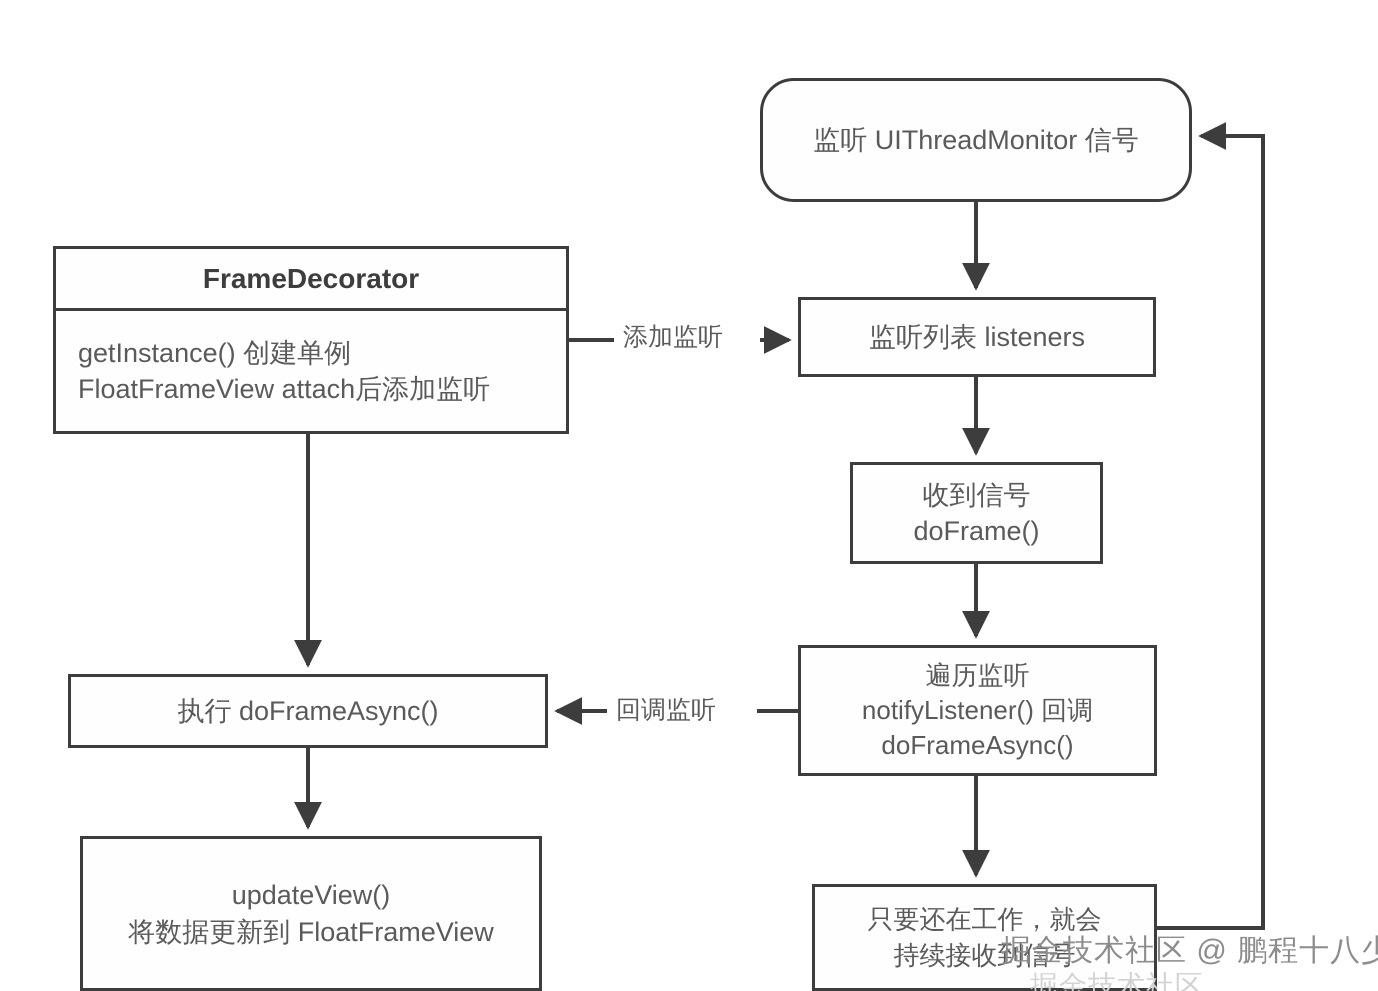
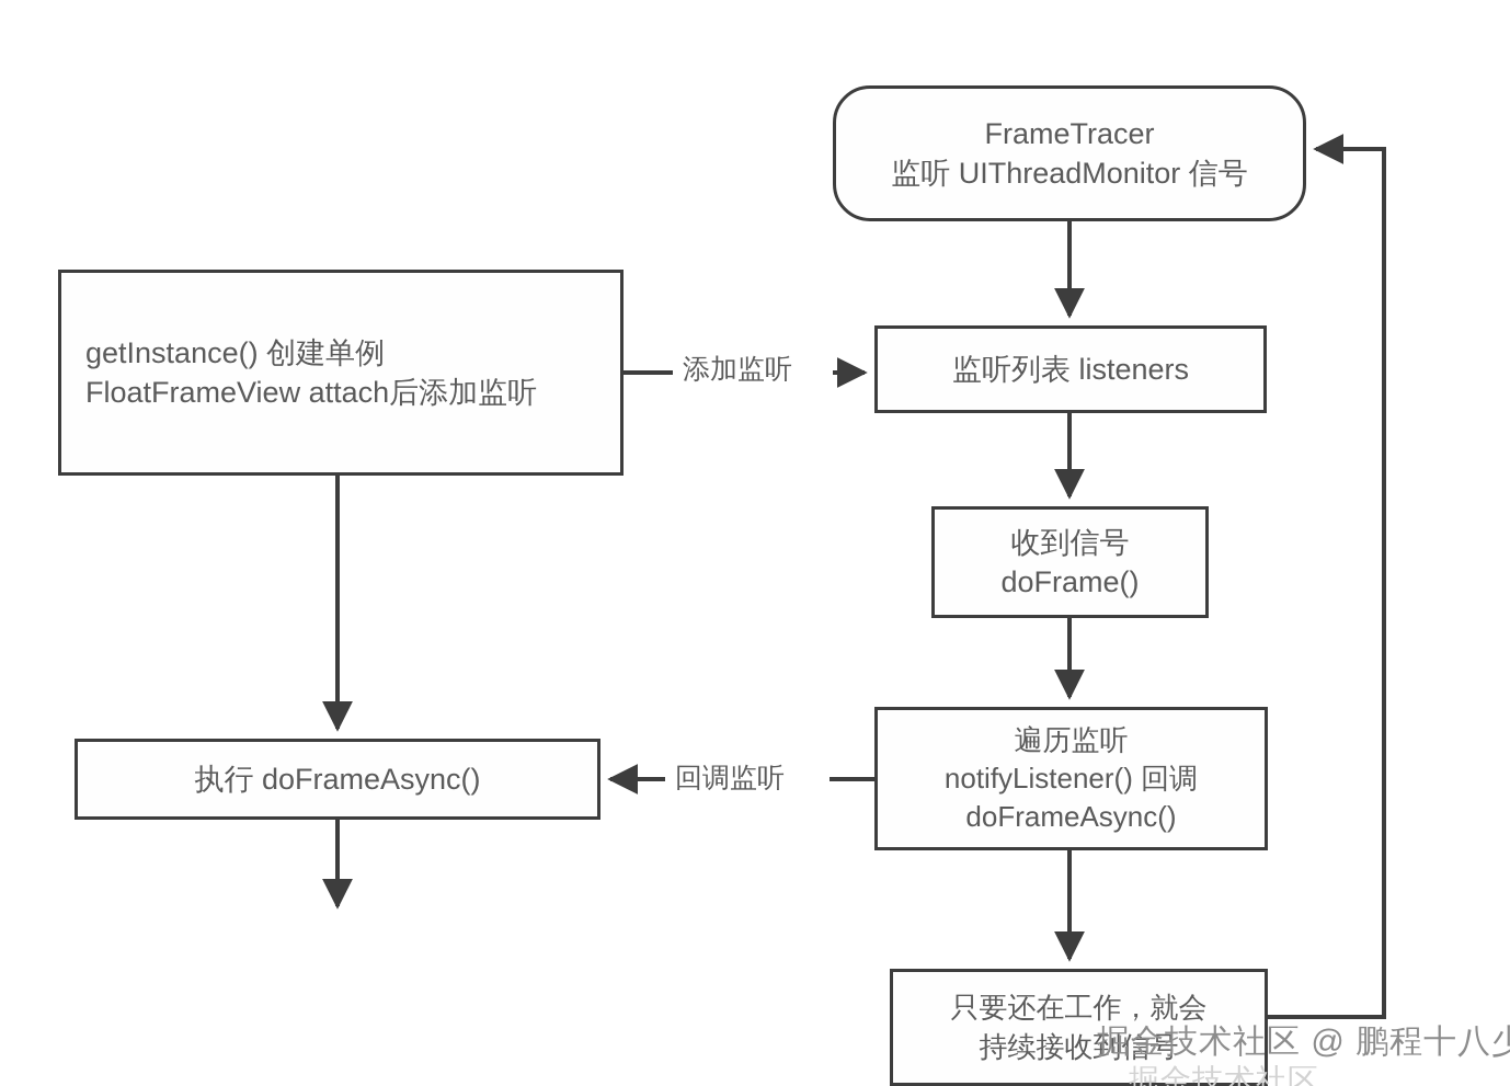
+ FrameTracer
  监听 UIThreadMonitor 信号
- FrameDecorator
  getInstance() 创建单例
  FloatFrameView attach后添加监听
  监听列表 listeners
  收到信号
  doFrame()
  遍历监听
  notifyListener() 回调
  doFrameAsync()
  只要还在工作，就会
  持续接收到信号
  执行 doFrameAsync()
- updateView()
- 将数据更新到 FloatFrameView
  添加监听
  回调监听
  掘金技术社区 @ 鹏程十八少
  掘金技术社区
